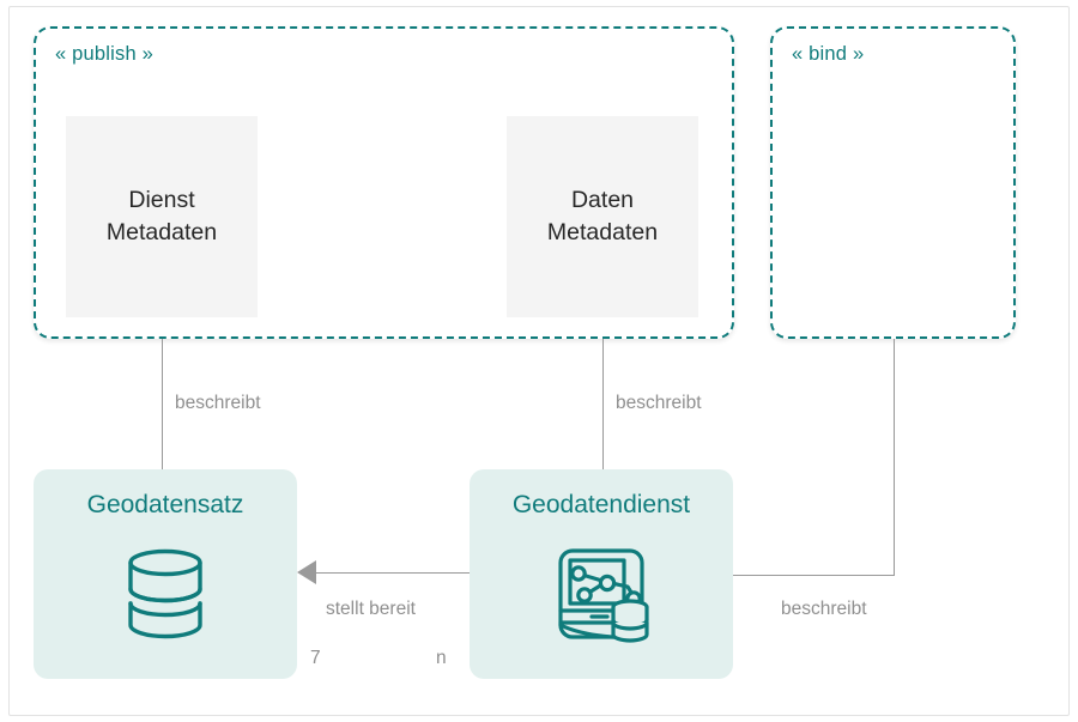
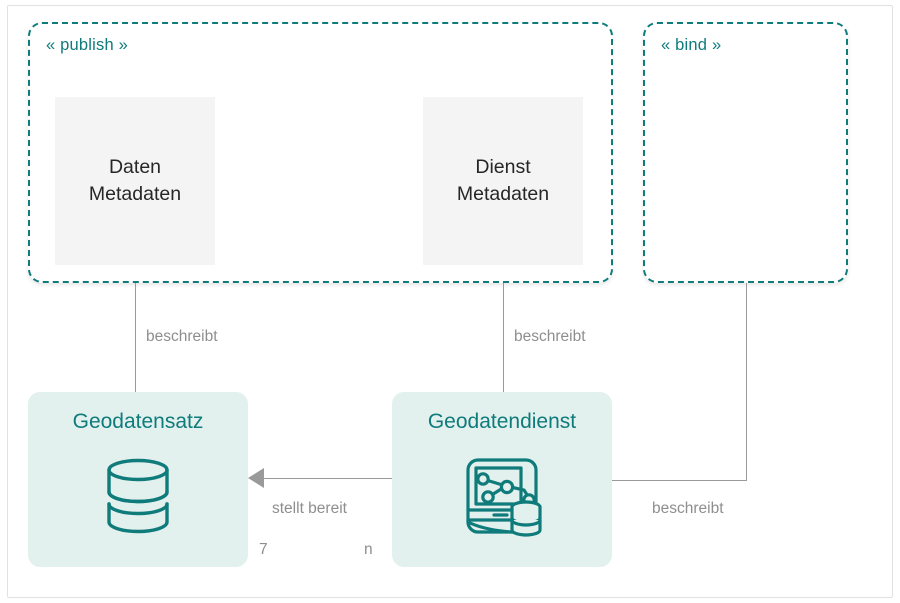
  « publish »
  « bind »
- Dienst
+ Daten
  Metadaten
- Daten
+ Dienst
  Metadaten
  beschreibt
  beschreibt
  beschreibt
  stellt bereit
  7
  n
  Geodatensatz
  Geodatendienst
